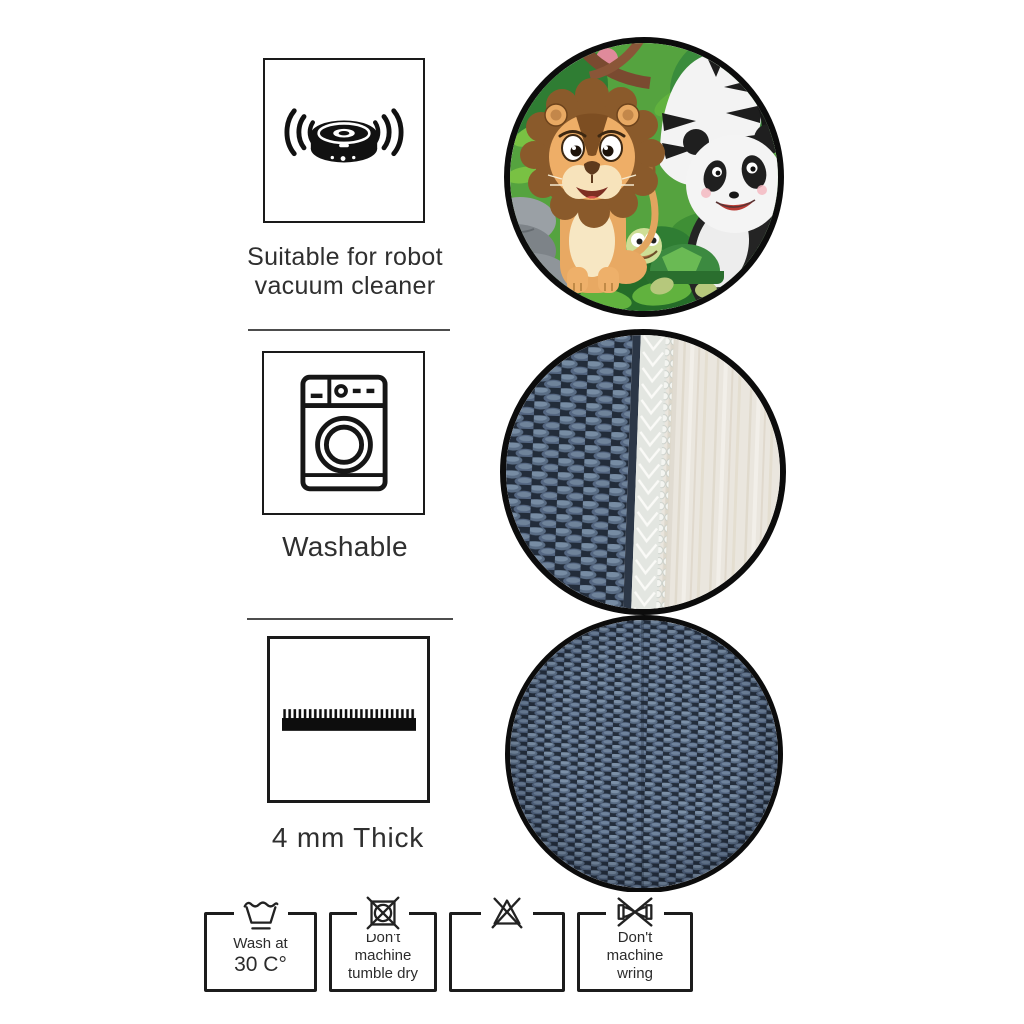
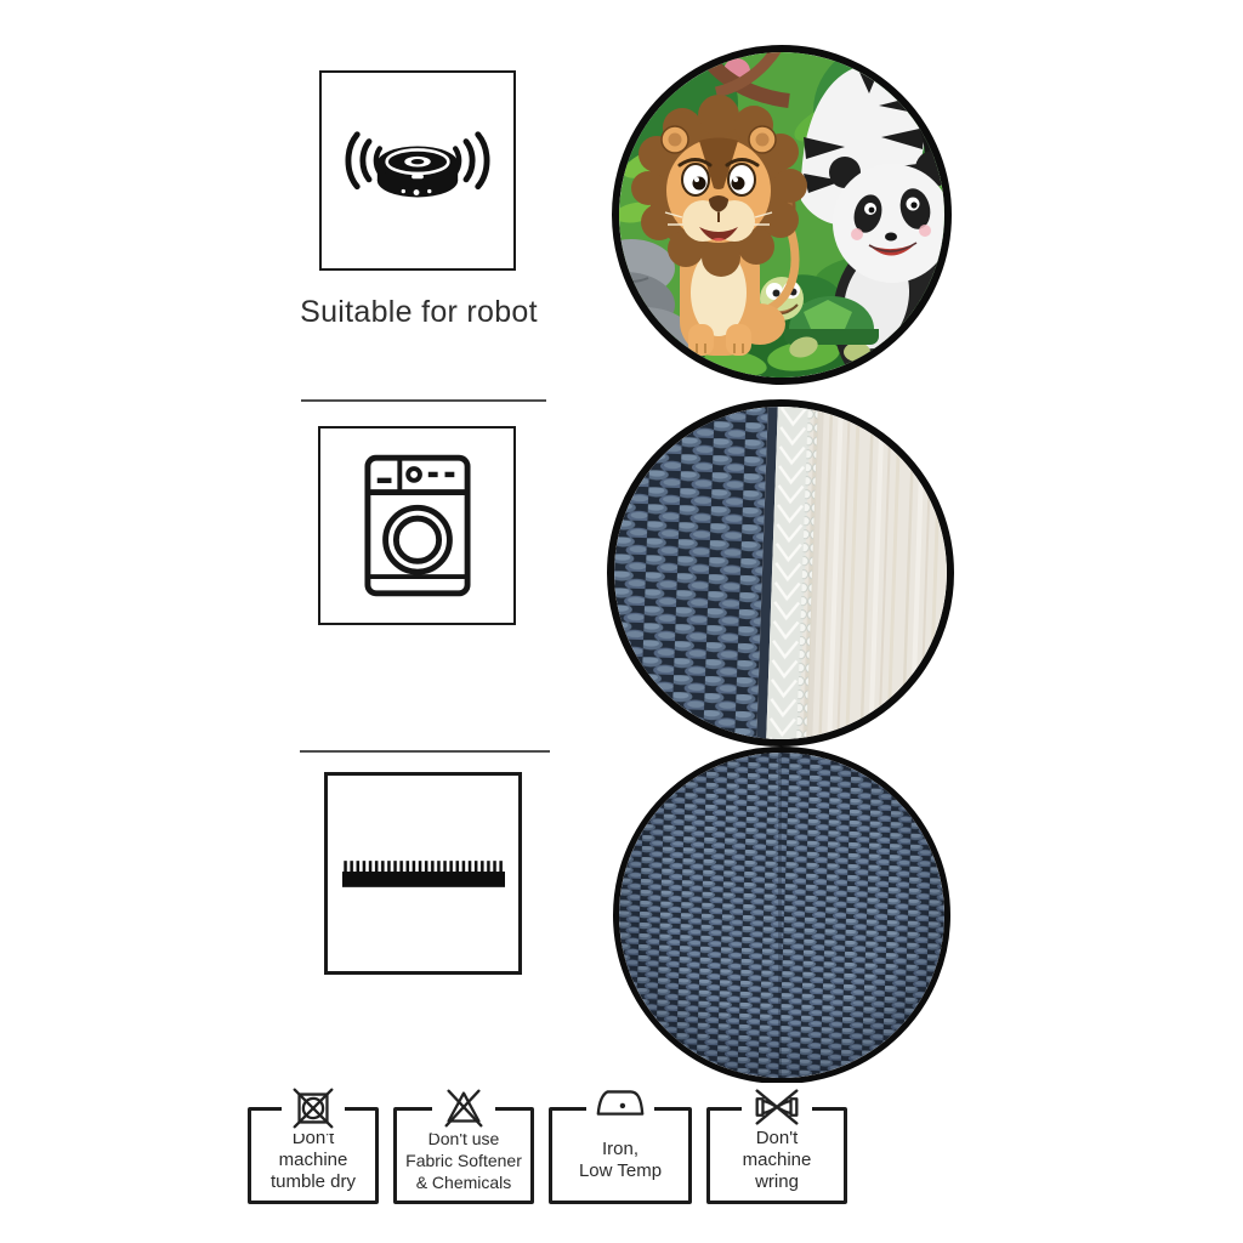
  Suitable for robot
- vacuum cleaner
- Washable
- 4 mm Thick
- Wash at
- 30 C°
  Don't
  machine
  tumble dry
+ Don't use
+ Fabric Softener
+ & Chemicals
+ Iron,
+ Low Temp
  Don't
  machine
  wring
